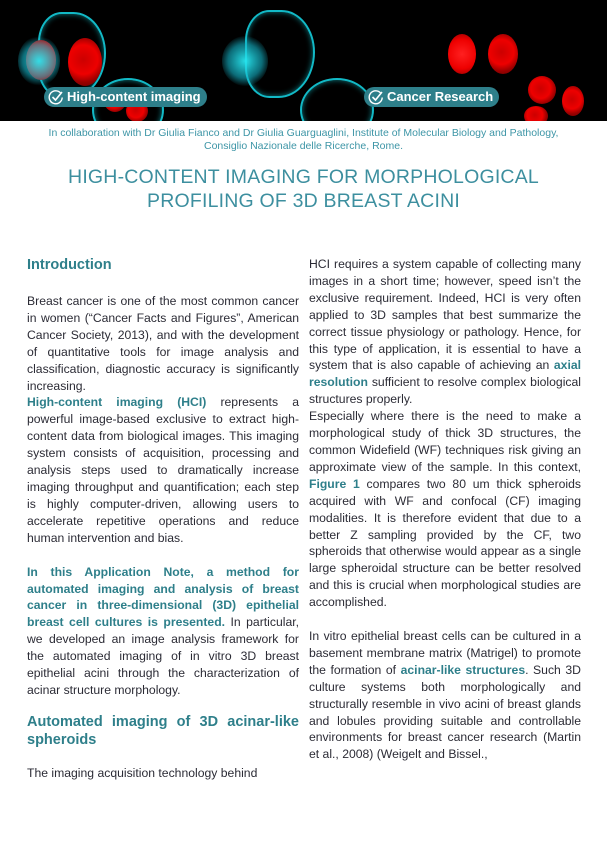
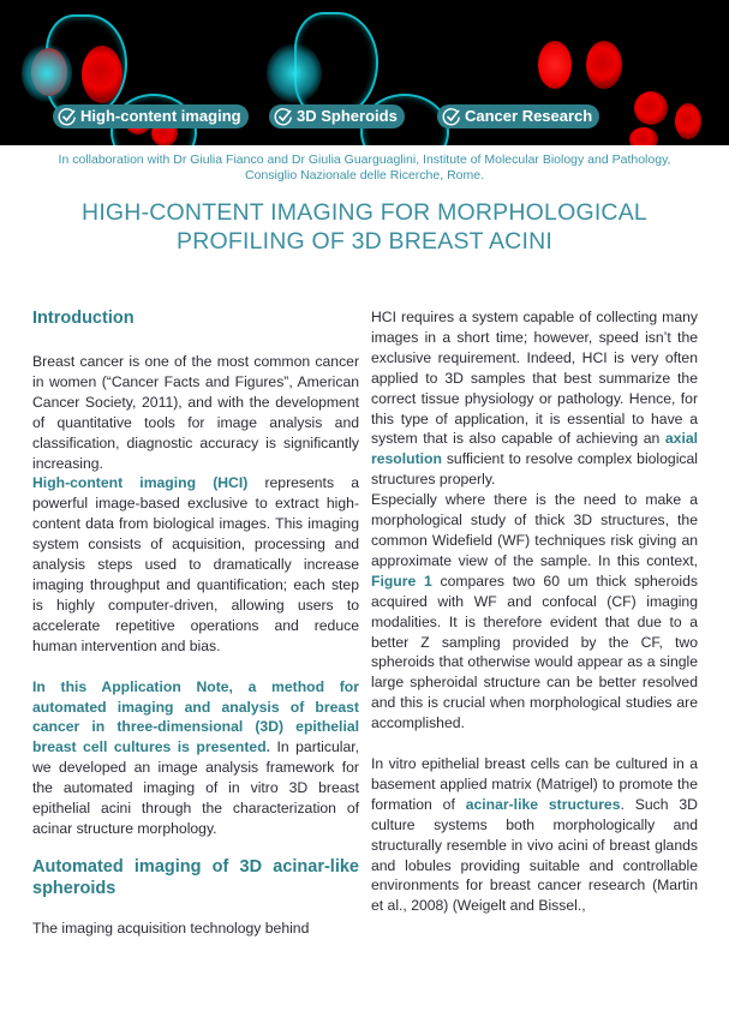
  High-content imaging
+ 3D Spheroids
  Cancer Research
  In collaboration with Dr Giulia Fianco and Dr Giulia Guarguaglini, Institute of Molecular Biology and Pathology, Consiglio Nazionale delle Ricerche, Rome.
  HIGH-CONTENT IMAGING FOR MORPHOLOGICAL
  PROFILING OF 3D BREAST ACINI
  Introduction
- Breast cancer is one of the most common cancer in women (“Cancer Facts and Figures”, American Cancer Society, 2013), and with the development of quantitative tools for image analysis and classification, diagnostic accuracy is significantly increasing.
+ Breast cancer is one of the most common cancer in women (“Cancer Facts and Figures”, American Cancer Society, 2011), and with the development of quantitative tools for image analysis and classification, diagnostic accuracy is significantly increasing.
  High-content imaging (HCI) represents a powerful image-based exclusive to extract high-content data from biological images. This imaging system consists of acquisition, processing and analysis steps used to dramatically increase imaging throughput and quantification; each step is highly computer-driven, allowing users to accelerate repetitive operations and reduce human intervention and bias.
  In this Application Note, a method for automated imaging and analysis of breast cancer in three-dimensional (3D) epithelial breast cell cultures is presented. In particular, we developed an image analysis framework for the automated imaging of in vitro 3D breast epithelial acini through the characterization of acinar structure morphology.
  Automated imaging of 3D acinar-like spheroids
  The imaging acquisition technology behind
  HCI requires a system capable of collecting many images in a short time; however, speed isn’t the exclusive requirement. Indeed, HCI is very often applied to 3D samples that best summarize the correct tissue physiology or pathology. Hence, for this type of application, it is essential to have a system that is also capable of achieving an axial resolution sufficient to resolve complex biological structures properly.
- Especially where there is the need to make a morphological study of thick 3D structures, the common Widefield (WF) techniques risk giving an approximate view of the sample. In this context, Figure 1 compares two 80 um thick spheroids acquired with WF and confocal (CF) imaging modalities. It is therefore evident that due to a better Z sampling provided by the CF, two spheroids that otherwise would appear as a single large spheroidal structure can be better resolved and this is crucial when morphological studies are accomplished.
+ Especially where there is the need to make a morphological study of thick 3D structures, the common Widefield (WF) techniques risk giving an approximate view of the sample. In this context, Figure 1 compares two 60 um thick spheroids acquired with WF and confocal (CF) imaging modalities. It is therefore evident that due to a better Z sampling provided by the CF, two spheroids that otherwise would appear as a single large spheroidal structure can be better resolved and this is crucial when morphological studies are accomplished.
- In vitro epithelial breast cells can be cultured in a basement membrane matrix (Matrigel) to promote the formation of acinar-like structures. Such 3D culture systems both morphologically and structurally resemble in vivo acini of breast glands and lobules providing suitable and controllable environments for breast cancer research (Martin et al., 2008) (Weigelt and Bissel.,
+ In vitro epithelial breast cells can be cultured in a basement applied matrix (Matrigel) to promote the formation of acinar-like structures. Such 3D culture systems both morphologically and structurally resemble in vivo acini of breast glands and lobules providing suitable and controllable environments for breast cancer research (Martin et al., 2008) (Weigelt and Bissel.,
